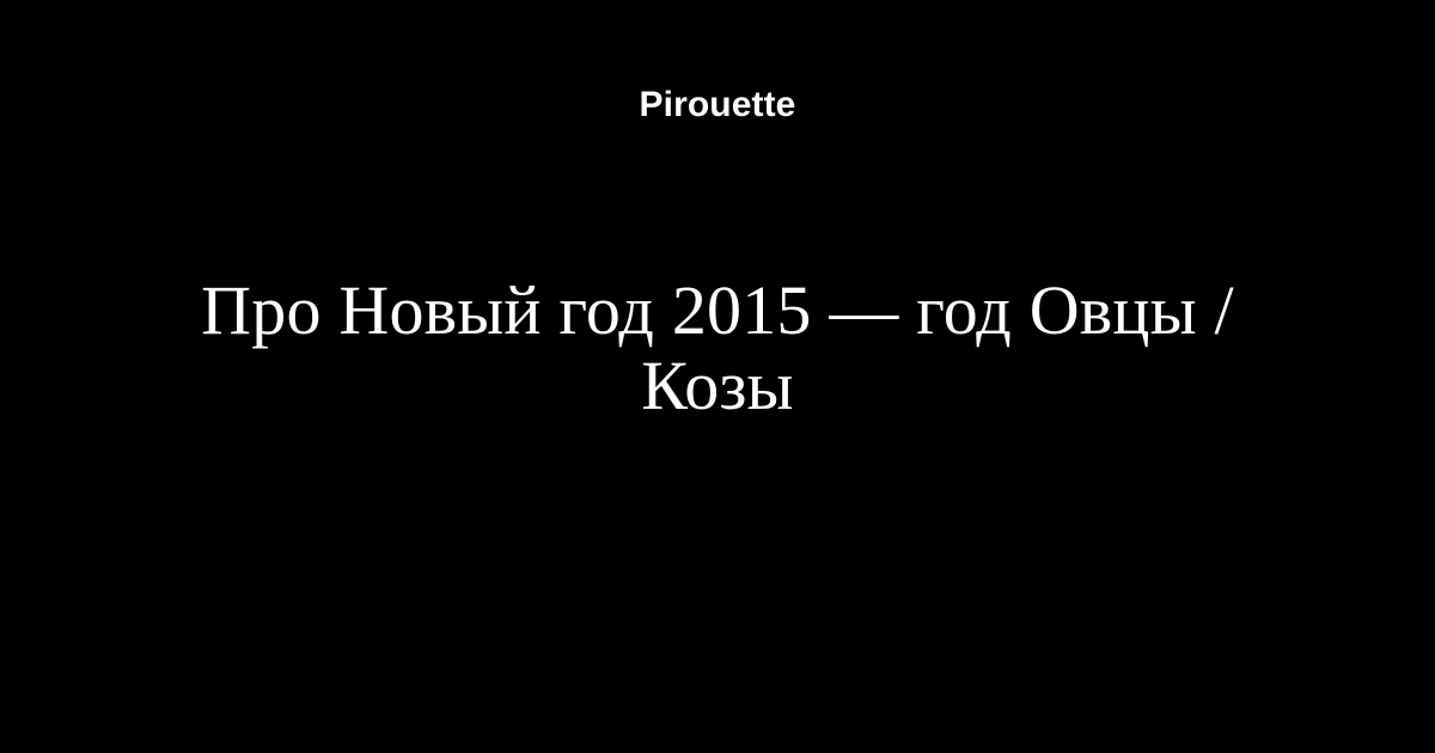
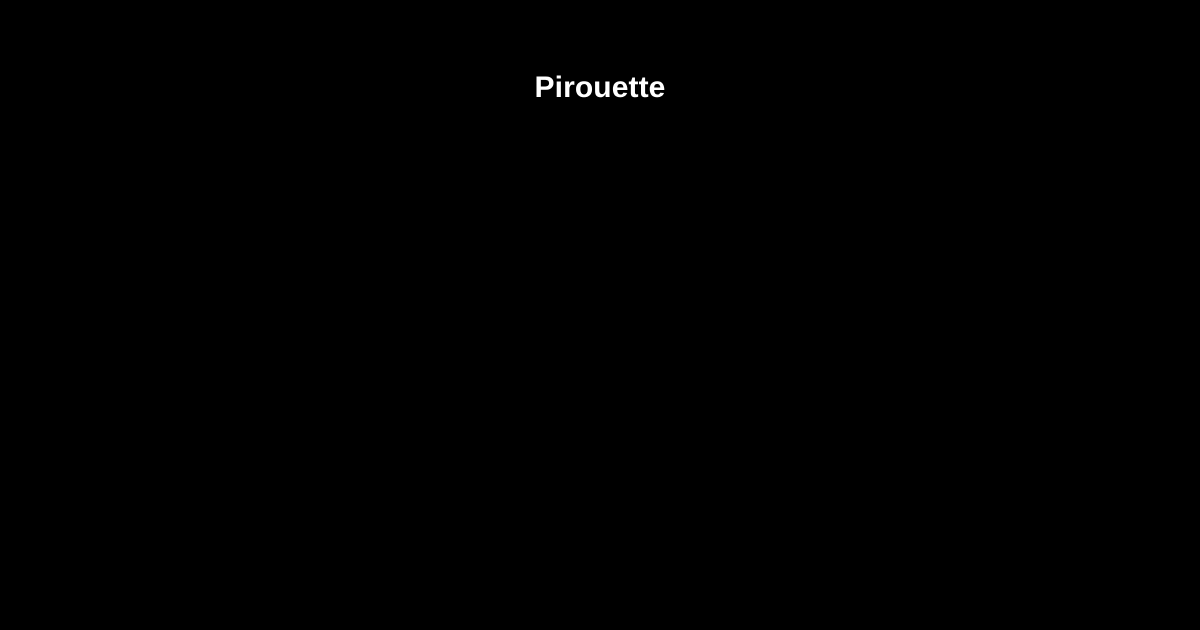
  Pirouette
- Про Новый год 2015 — год Овцы / Козы
